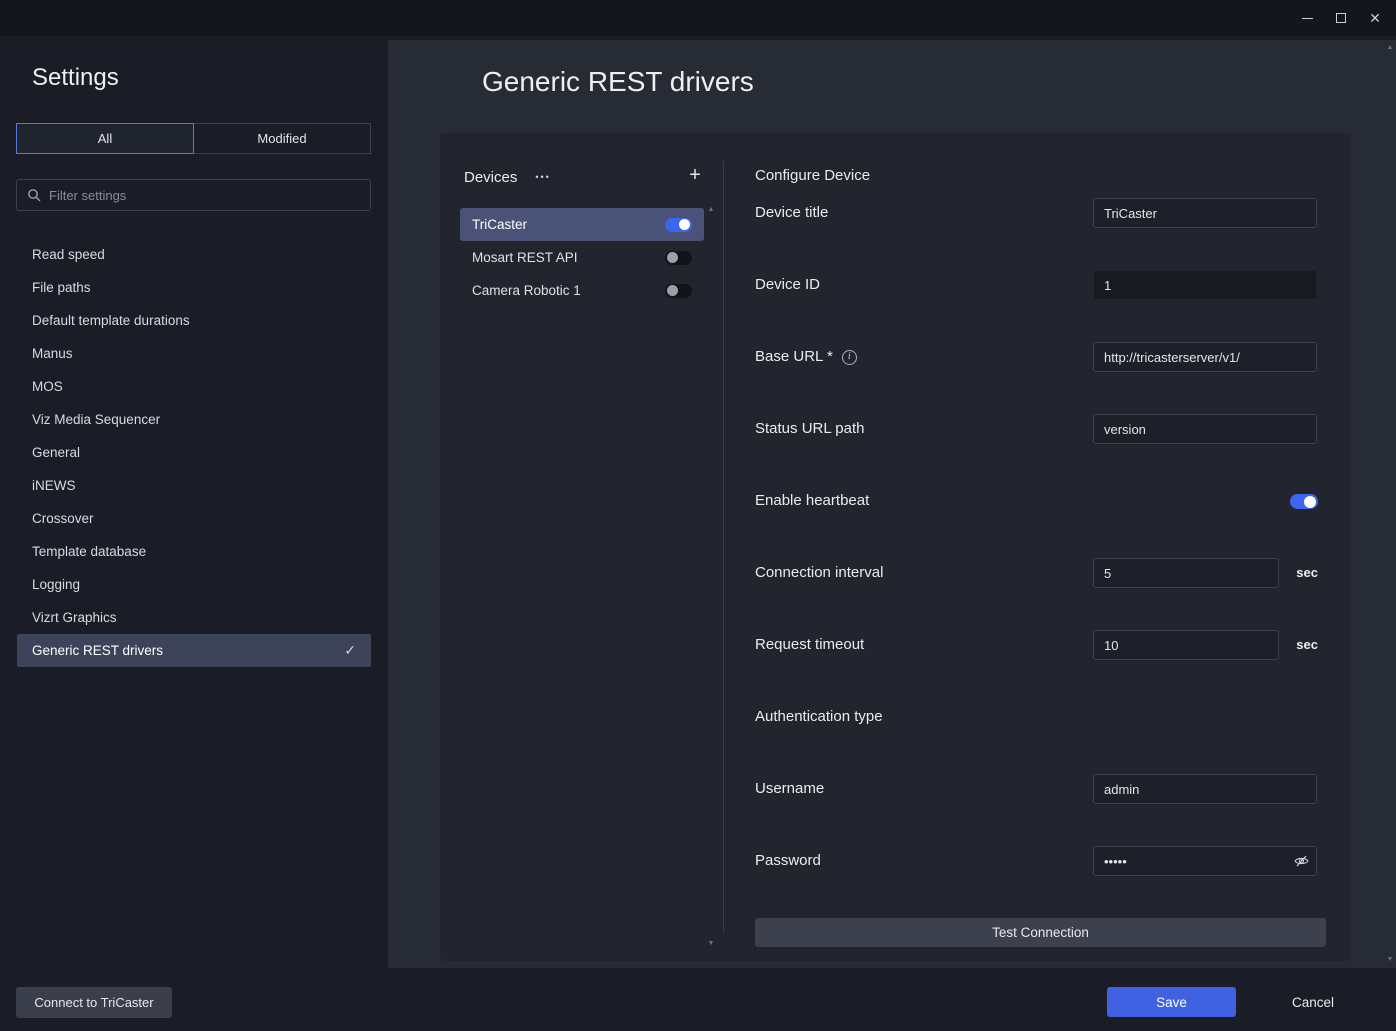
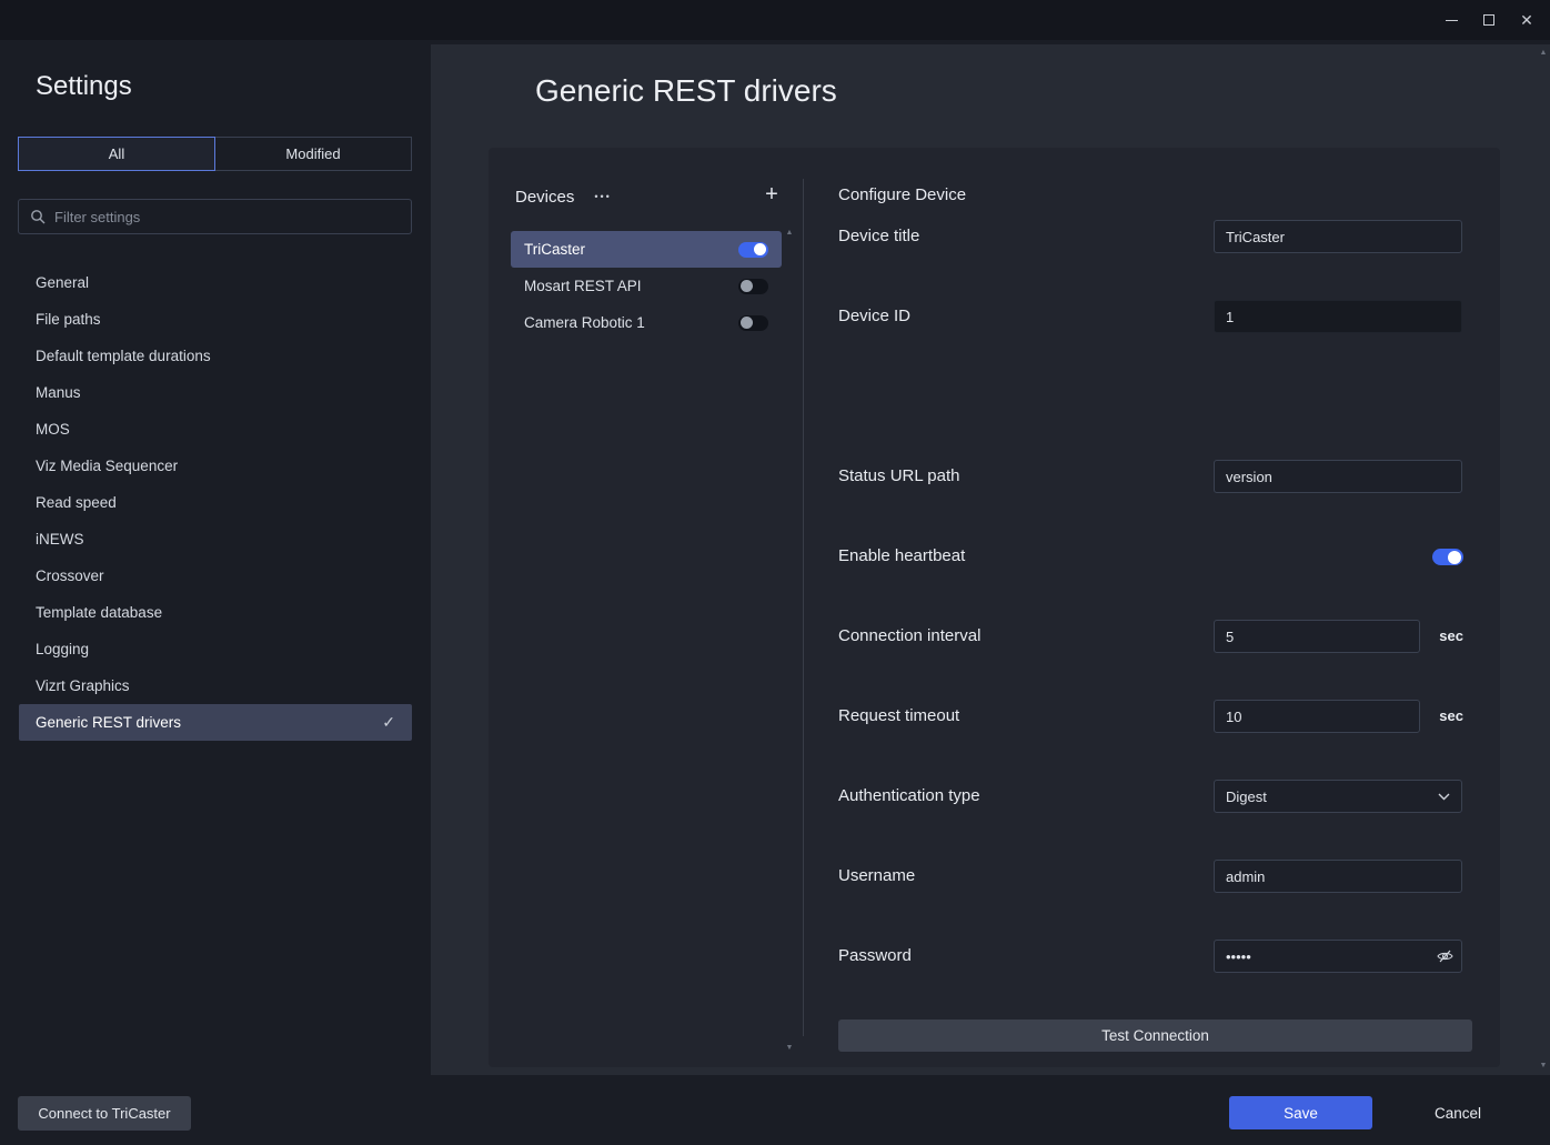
  ✕
  Settings
  All
  Modified
  Filter settings
- Read speed
+ General
  File paths
  Default template durations
  Manus
  MOS
  Viz Media Sequencer
- General
+ Read speed
  iNEWS
  Crossover
  Template database
  Logging
  Vizrt Graphics
  Generic REST drivers
  ✓
  Connect to TriCaster
  Generic REST drivers
  Devices
  •••
  +
  TriCaster
  Mosart REST API
  Camera Robotic 1
  Configure Device
  Device title
  TriCaster
  Device ID
  1
- Base URL *
- i
- http://tricasterserver/v1/
  Status URL path
  version
  Enable heartbeat
  Connection interval
  5
  sec
  Request timeout
  10
  sec
  Authentication type
+ Digest
  Username
  admin
  Password
  •••••
  Test Connection
  Save
  Cancel
